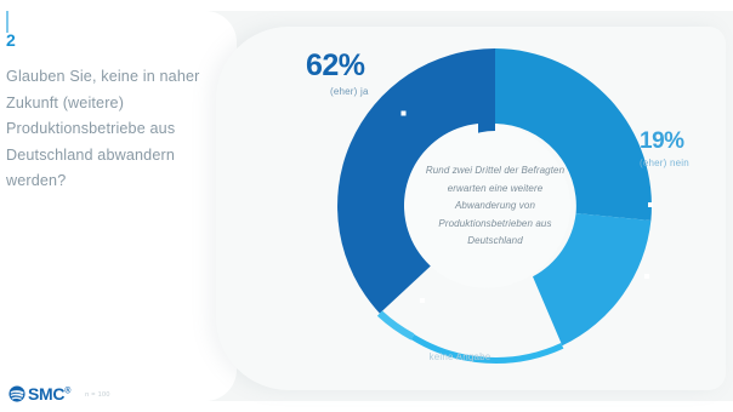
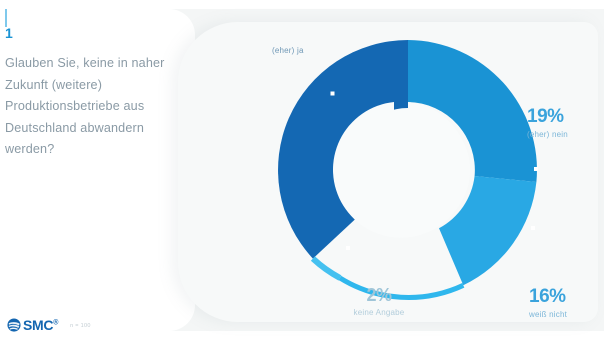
- 2
+ 1
  Glauben Sie, keine in naher Zukunft (weitere) Produktionsbetriebe aus Deutschland abwandern werden?
  SMC
- Rund zwei Drittel der Befragten erwarten eine weitere Abwanderung von Produktionsbetrieben aus Deutschland
- 62%
  (eher) ja
  19%
  (eher) nein
+ 16%
+ weiß nicht
+ 2%
  keine Angabe
